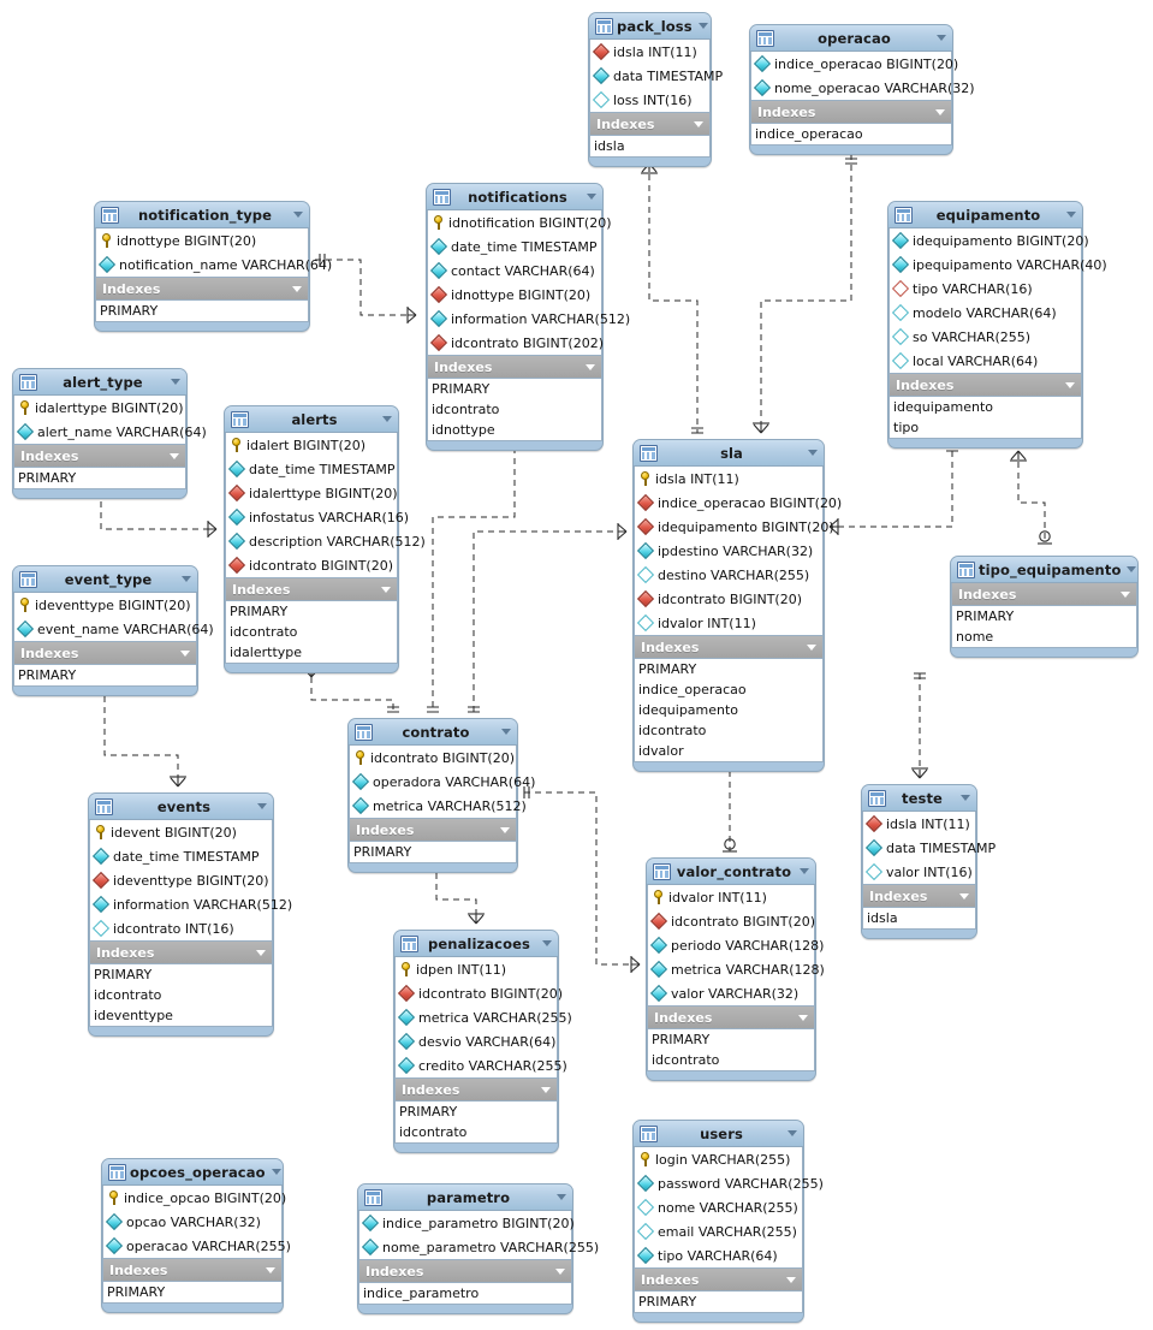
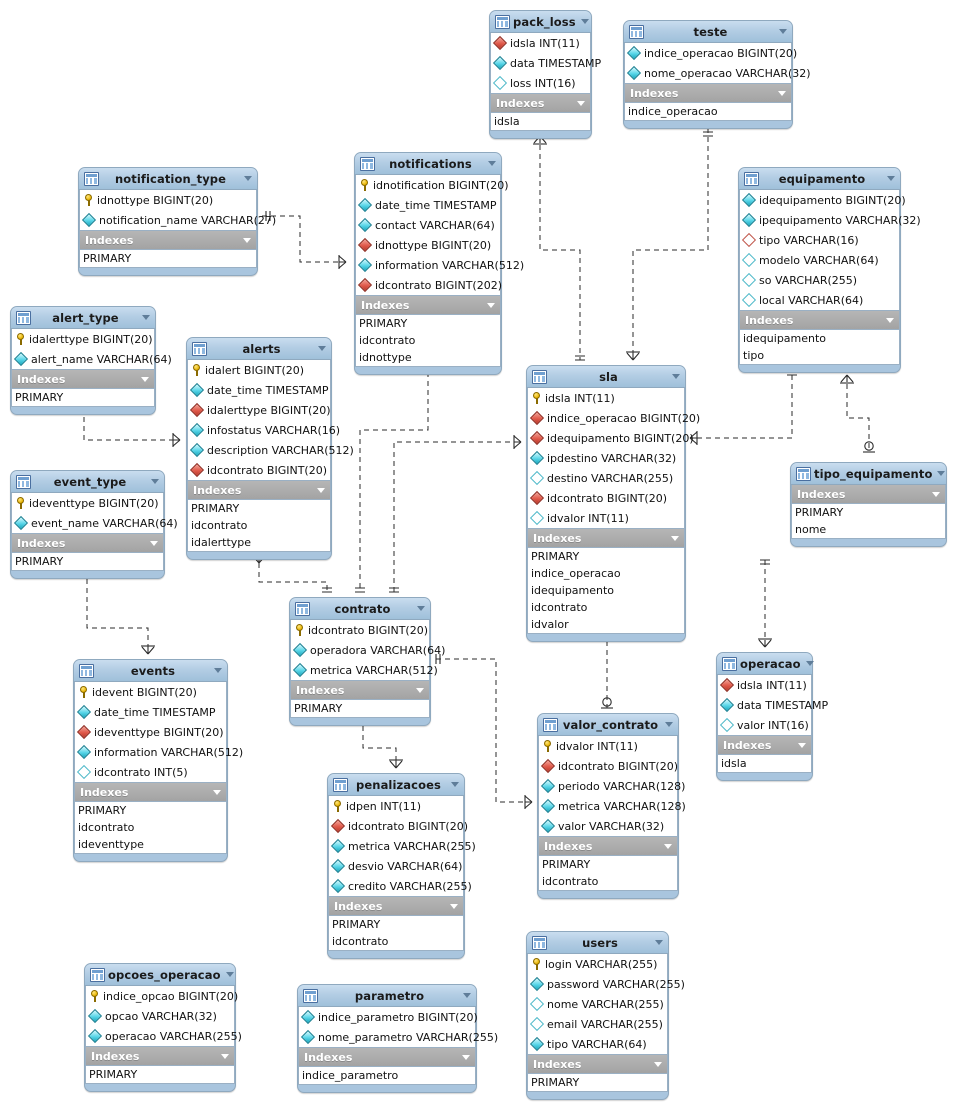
  pack_loss
  idsla INT(11)
  data TIMESTAMP
  loss INT(16)
  Indexes
  idsla
- operacao
+ teste
  indice_operacao BIGINT(20)
  nome_operacao VARCHAR(32)
  Indexes
  indice_operacao
  notification_type
  idnottype BIGINT(20)
- notification_name VARCHAR(64)
+ notification_name VARCHAR(27)
  Indexes
  PRIMARY
  notifications
  idnotification BIGINT(20)
  date_time TIMESTAMP
  contact VARCHAR(64)
  idnottype BIGINT(20)
  information VARCHAR(512)
  idcontrato BIGINT(202)
  Indexes
  PRIMARY
  idcontrato
  idnottype
  equipamento
  idequipamento BIGINT(20)
- ipequipamento VARCHAR(40)
+ ipequipamento VARCHAR(32)
  tipo VARCHAR(16)
  modelo VARCHAR(64)
  so VARCHAR(255)
  local VARCHAR(64)
  Indexes
  idequipamento
  tipo
  alert_type
  idalerttype BIGINT(20)
  alert_name VARCHAR(64)
  Indexes
  PRIMARY
  alerts
  idalert BIGINT(20)
  date_time TIMESTAMP
  idalerttype BIGINT(20)
  infostatus VARCHAR(16)
  description VARCHAR(512)
  idcontrato BIGINT(20)
  Indexes
  PRIMARY
  idcontrato
  idalerttype
  sla
  idsla INT(11)
  indice_operacao BIGINT(20)
  idequipamento BIGINT(20)
  ipdestino VARCHAR(32)
  destino VARCHAR(255)
  idcontrato BIGINT(20)
  idvalor INT(11)
  Indexes
  PRIMARY
  indice_operacao
  idequipamento
  idcontrato
  idvalor
  event_type
  ideventtype BIGINT(20)
  event_name VARCHAR(64)
  Indexes
  PRIMARY
  tipo_equipamento
  Indexes
  PRIMARY
  nome
  contrato
  idcontrato BIGINT(20)
  operadora VARCHAR(64)
  metrica VARCHAR(512)
  Indexes
  PRIMARY
- teste
+ operacao
  idsla INT(11)
  data TIMESTAMP
  valor INT(16)
  Indexes
  idsla
  events
  idevent BIGINT(20)
  date_time TIMESTAMP
  ideventtype BIGINT(20)
  information VARCHAR(512)
- idcontrato INT(16)
+ idcontrato INT(5)
  Indexes
  PRIMARY
  idcontrato
  ideventtype
  valor_contrato
  idvalor INT(11)
  idcontrato BIGINT(20)
  periodo VARCHAR(128)
  metrica VARCHAR(128)
  valor VARCHAR(32)
  Indexes
  PRIMARY
  idcontrato
  penalizacoes
  idpen INT(11)
  idcontrato BIGINT(20)
  metrica VARCHAR(255)
  desvio VARCHAR(64)
  credito VARCHAR(255)
  Indexes
  PRIMARY
  idcontrato
  users
  login VARCHAR(255)
  password VARCHAR(255)
  nome VARCHAR(255)
  email VARCHAR(255)
  tipo VARCHAR(64)
  Indexes
  PRIMARY
  opcoes_operacao
  indice_opcao BIGINT(20)
  opcao VARCHAR(32)
  operacao VARCHAR(255)
  Indexes
  PRIMARY
  parametro
  indice_parametro BIGINT(20)
  nome_parametro VARCHAR(255)
  Indexes
  indice_parametro
